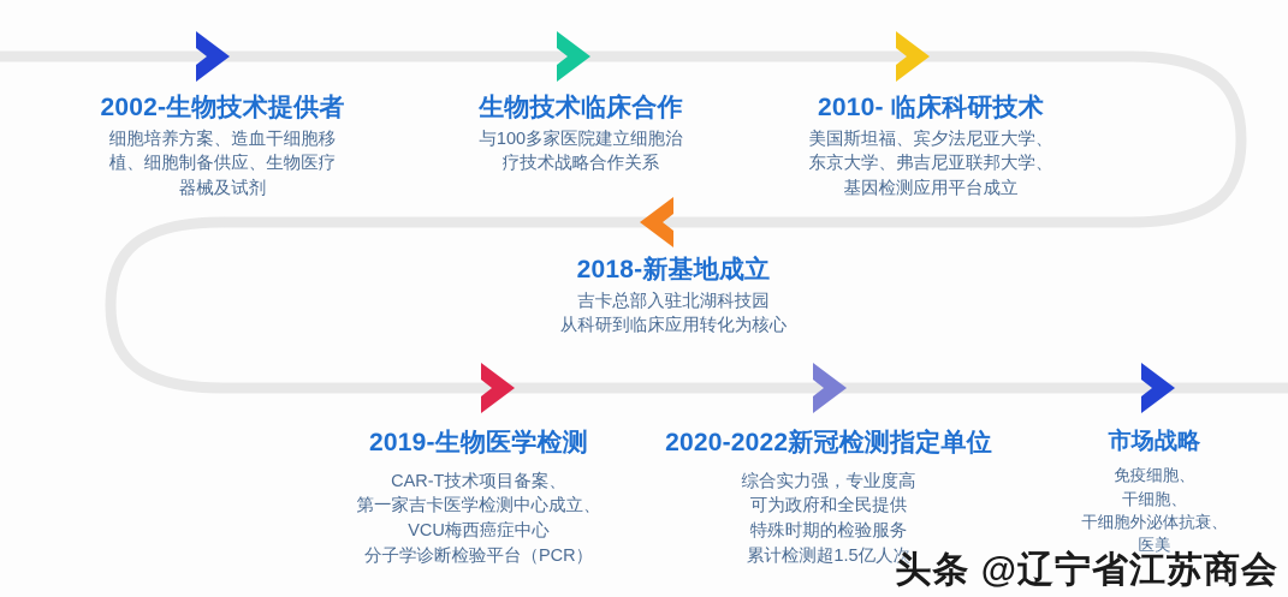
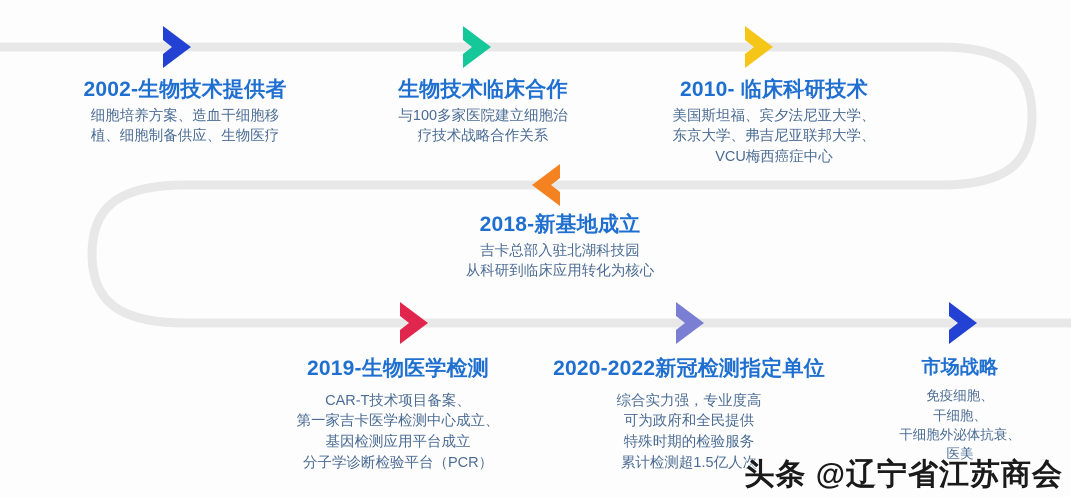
  2002-生物技术提供者
  细胞培养方案、造血干细胞移
  植、细胞制备供应、生物医疗
- 器械及试剂
  生物技术临床合作
  与100多家医院建立细胞治
  疗技术战略合作关系
  2010- 临床科研技术
  美国斯坦福、宾夕法尼亚大学、
  东京大学、弗吉尼亚联邦大学、
- 基因检测应用平台成立
+ VCU梅西癌症中心
  2018-新基地成立
  吉卡总部入驻北湖科技园
  从科研到临床应用转化为核心
  2019-生物医学检测
  CAR-T技术项目备案、
  第一家吉卡医学检测中心成立、
- VCU梅西癌症中心
+ 基因检测应用平台成立
  分子学诊断检验平台（PCR）
  2020-2022新冠检测指定单位
  综合实力强，专业度高
  可为政府和全民提供
  特殊时期的检验服务
  累计检测超1.5亿人次
  市场战略
  免疫细胞、
  干细胞、
  干细胞外泌体抗衰、
  医美
  头条 @辽宁省江苏商会
